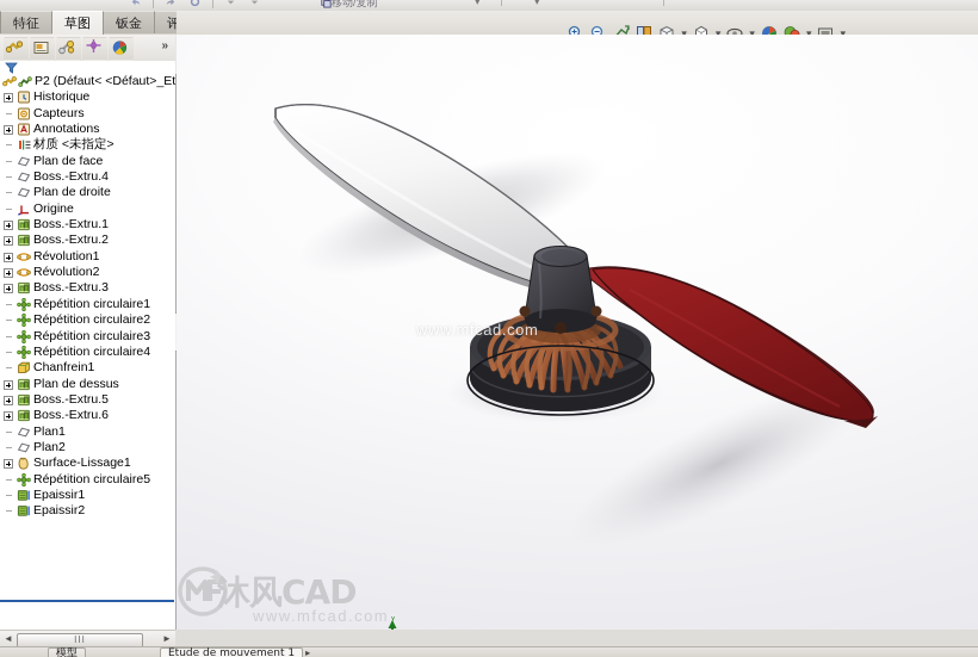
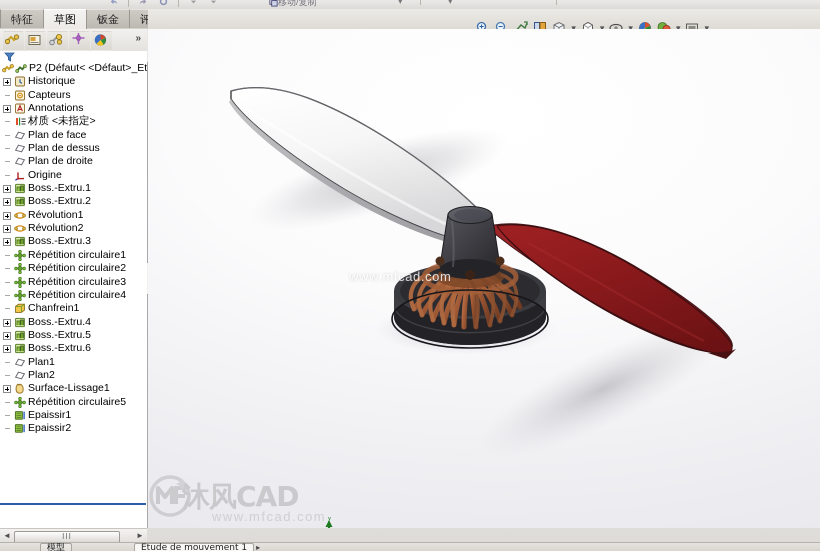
  移动/复制
  ▾
  ▾
  特征
  草图
  钣金
  ▾
  ▾
  ▾
  ▾
  ▾
  »
  P2 (Défaut< <Défaut>_Et
  Historique
  Capteurs
  Annotations
  材质 <未指定>
  Plan de face
- Boss.-Extru.4
+ Plan de dessus
  Plan de droite
  Origine
  Boss.-Extru.1
  Boss.-Extru.2
  Révolution1
  Révolution2
  Boss.-Extru.3
  Répétition circulaire1
  Répétition circulaire2
  Répétition circulaire3
  Répétition circulaire4
  Chanfrein1
- Plan de dessus
+ Boss.-Extru.4
  Boss.-Extru.5
  Boss.-Extru.6
  Plan1
  Plan2
  Surface-Lissage1
  Répétition circulaire5
  Epaissir1
  Epaissir2
  www.mfcad.com
  沐风CAD
  www.mfcad.com
  ◄
  III
  ►
  模型
  Étude de mouvement 1
  ▸
